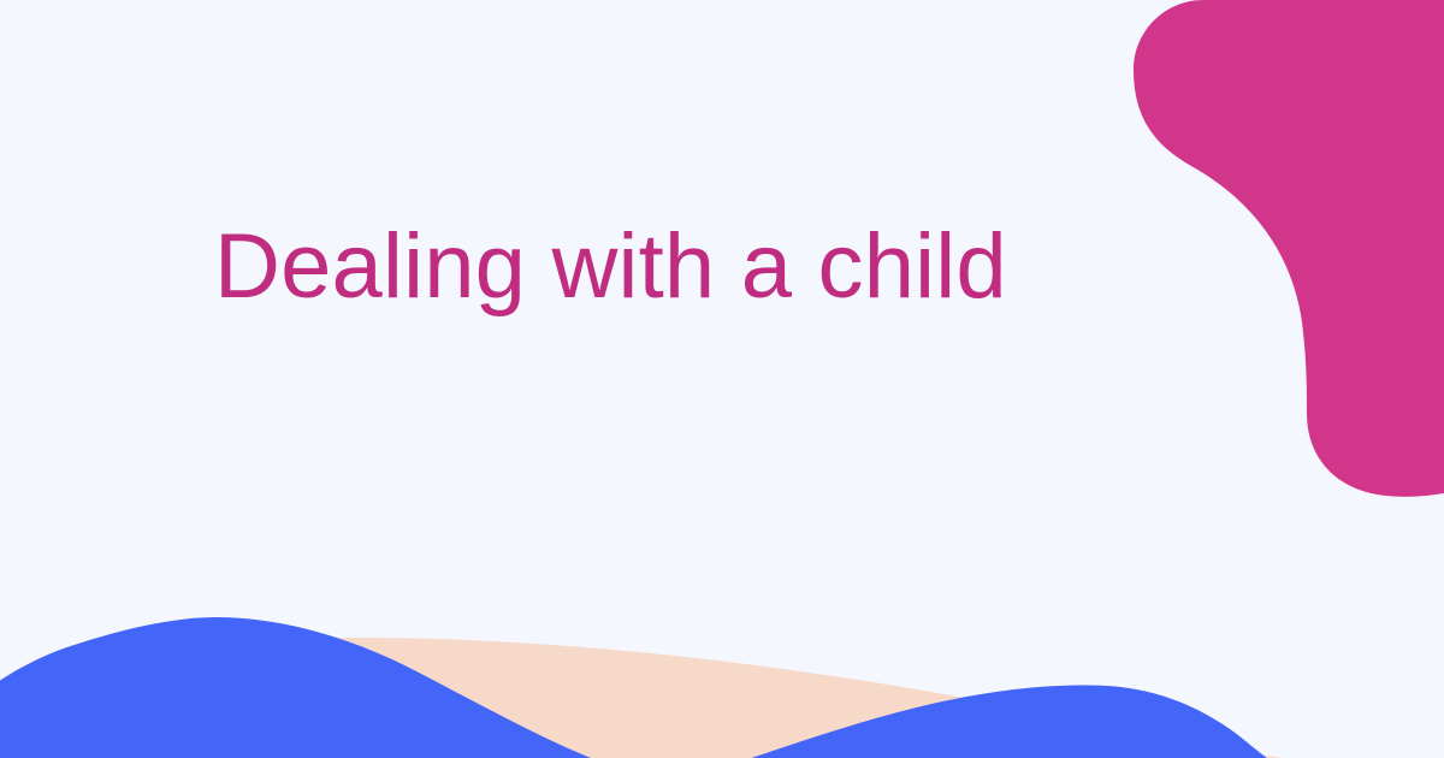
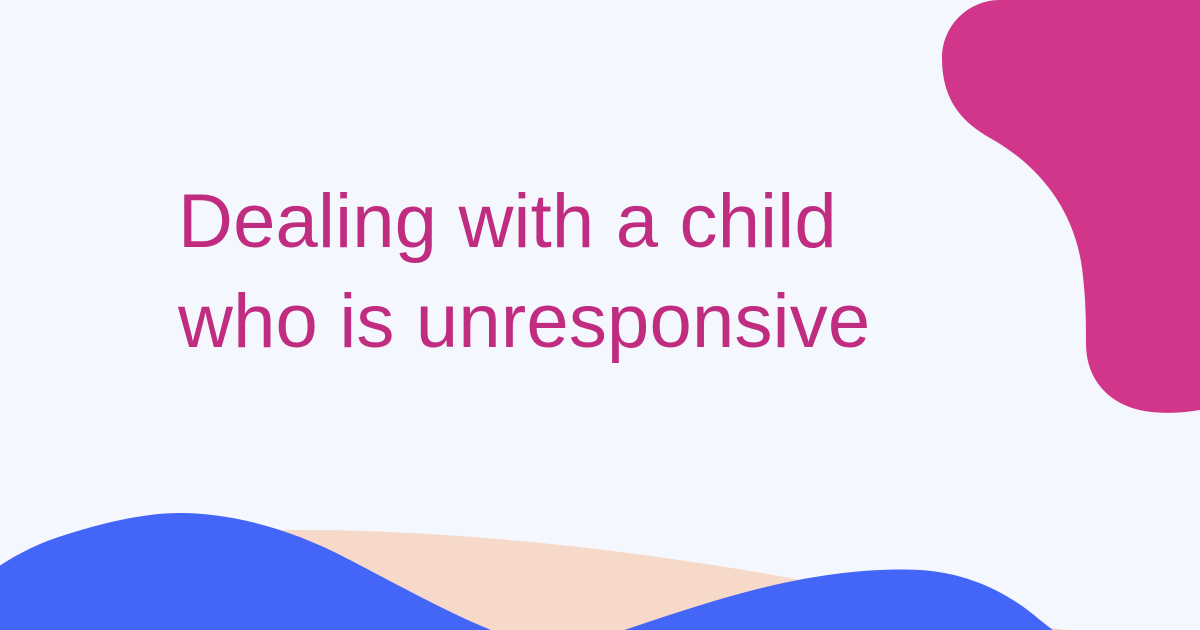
  Dealing with a child
+ who is unresponsive
